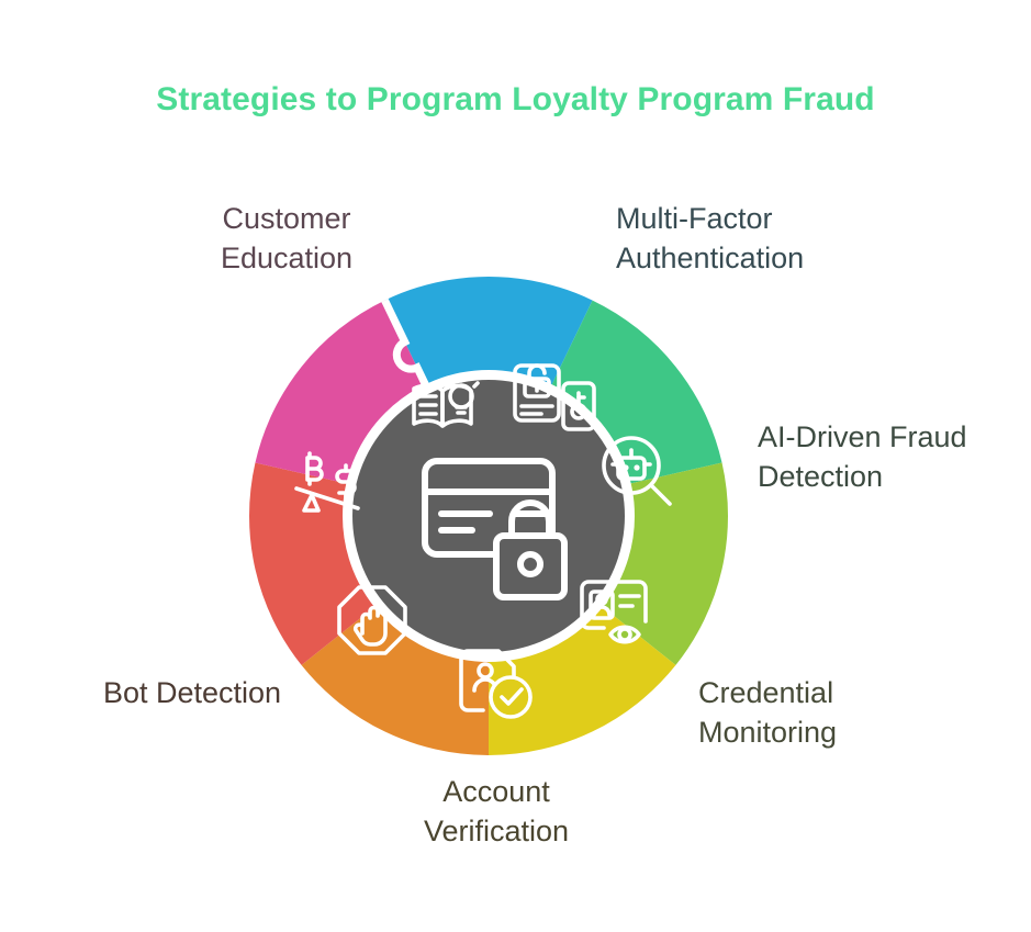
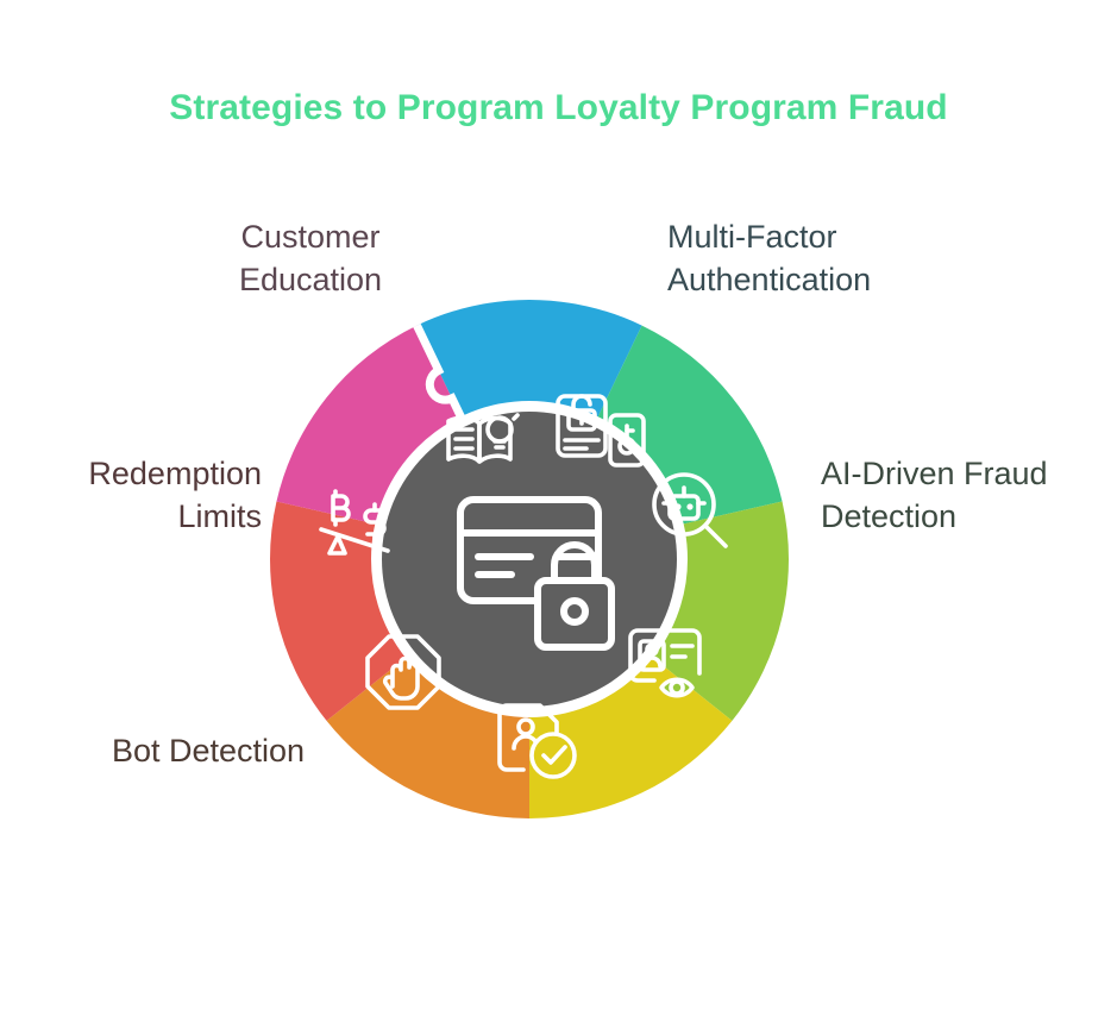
  Strategies to Program Loyalty Program Fraud
  Customer
  Education
  Multi-Factor
  Authentication
  AI-Driven Fraud
  Detection
- Credential
- Monitoring
- Account
- Verification
  Bot Detection
+ Redemption
+ Limits
